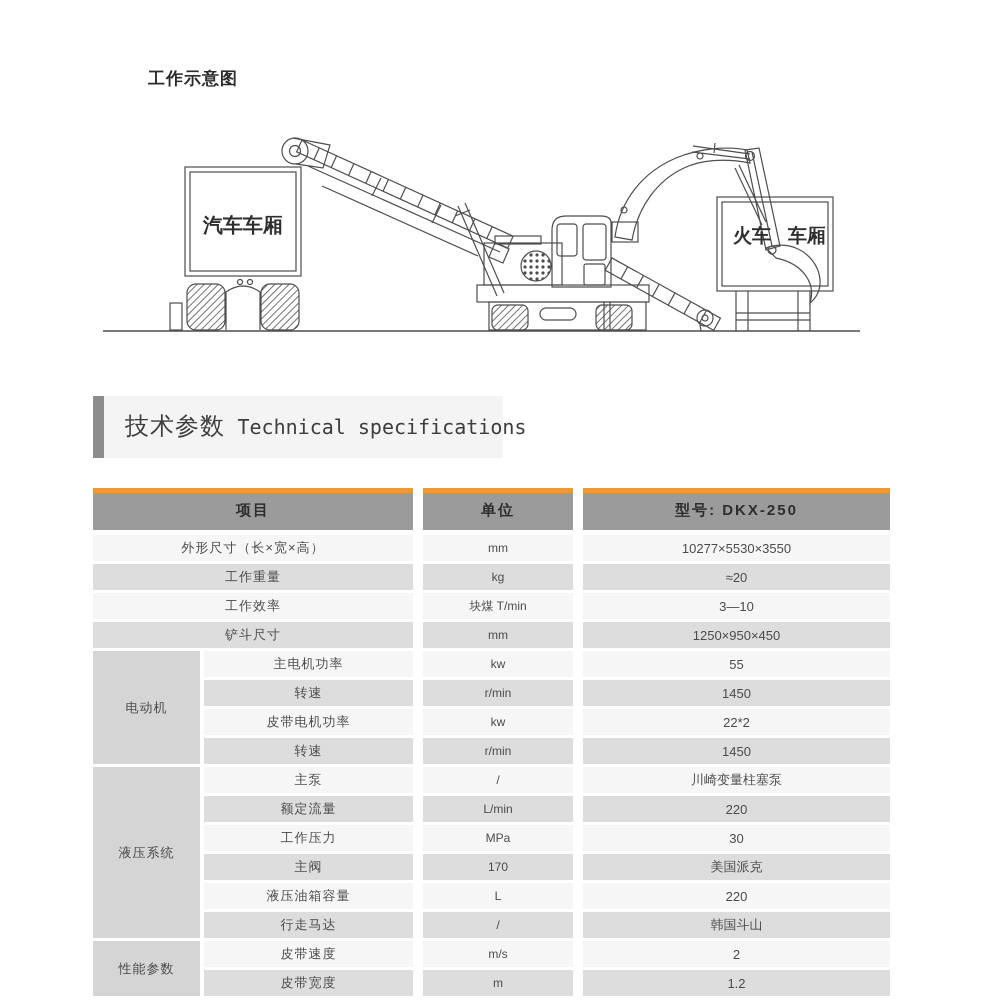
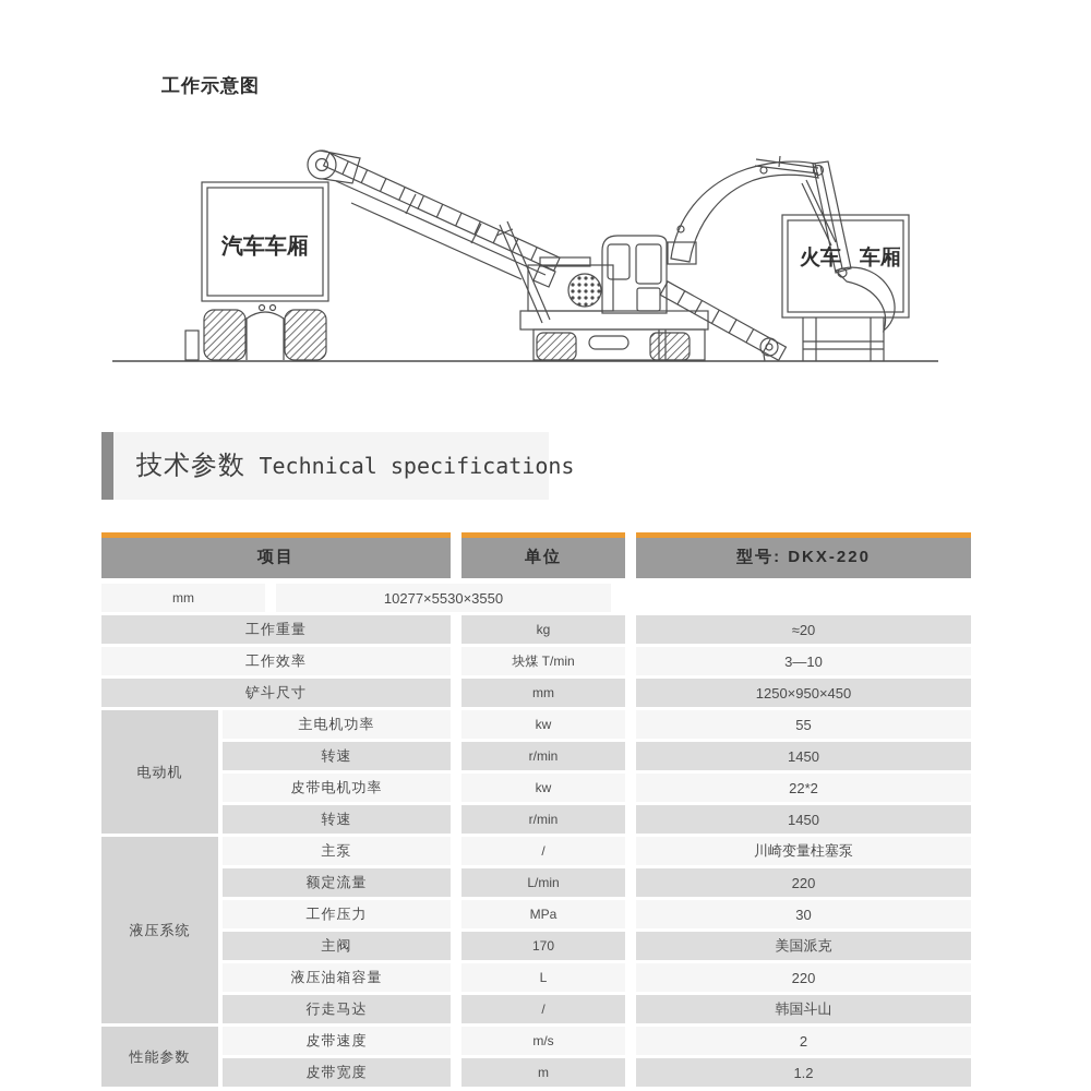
  工作示意图
  汽车车厢
  火车
  车厢
  技术参数 Technical specifications
  项目
  单位
- 型号: DKX-250
+ 型号: DKX-220
- 外形尺寸（长×宽×高）
  mm
  10277×5530×3550
  工作重量
  kg
  ≈20
  工作效率
  块煤 T/min
  3—10
  铲斗尺寸
  mm
  1250×950×450
  电动机
  主电机功率
  kw
  55
  转速
  r/min
  1450
  皮带电机功率
  kw
  22*2
  转速
  r/min
  1450
  液压系统
  主泵
  /
  川崎变量柱塞泵
  额定流量
  L/min
  220
  工作压力
  MPa
  30
  主阀
  170
  美国派克
  液压油箱容量
  L
  220
  行走马达
  /
  韩国斗山
  性能参数
  皮带速度
  m/s
  2
  皮带宽度
  m
  1.2
